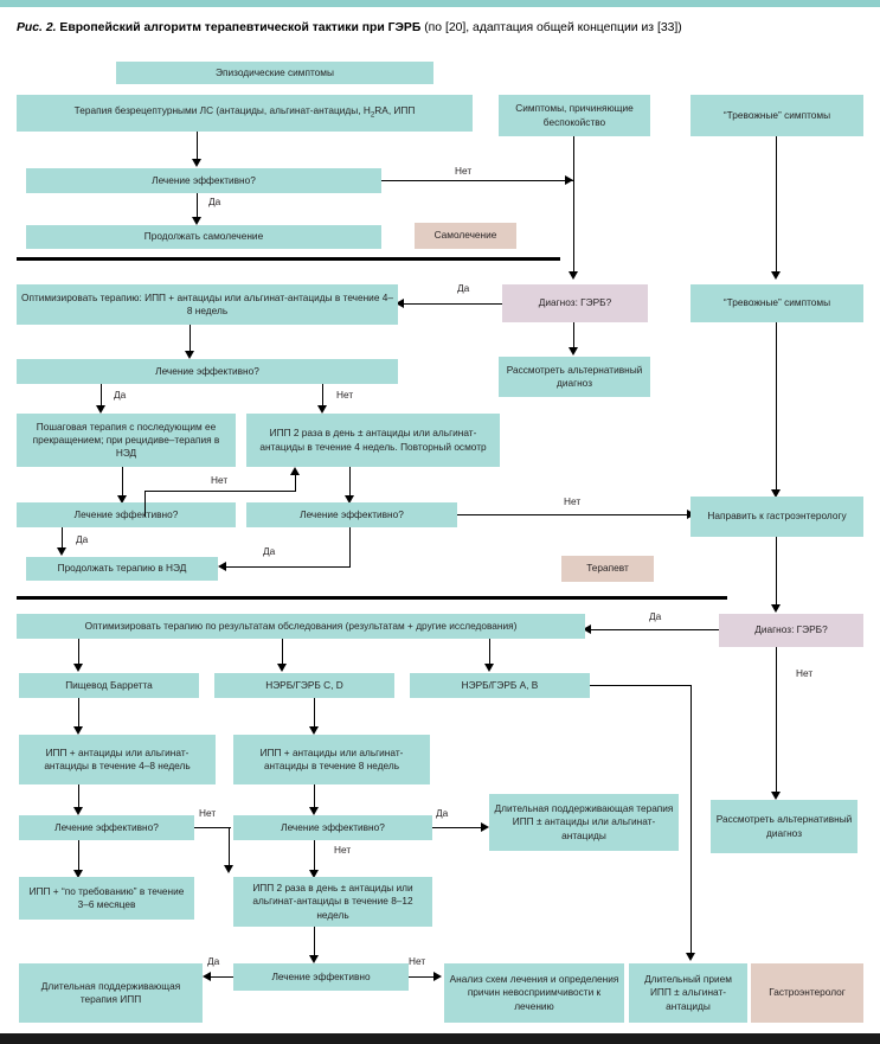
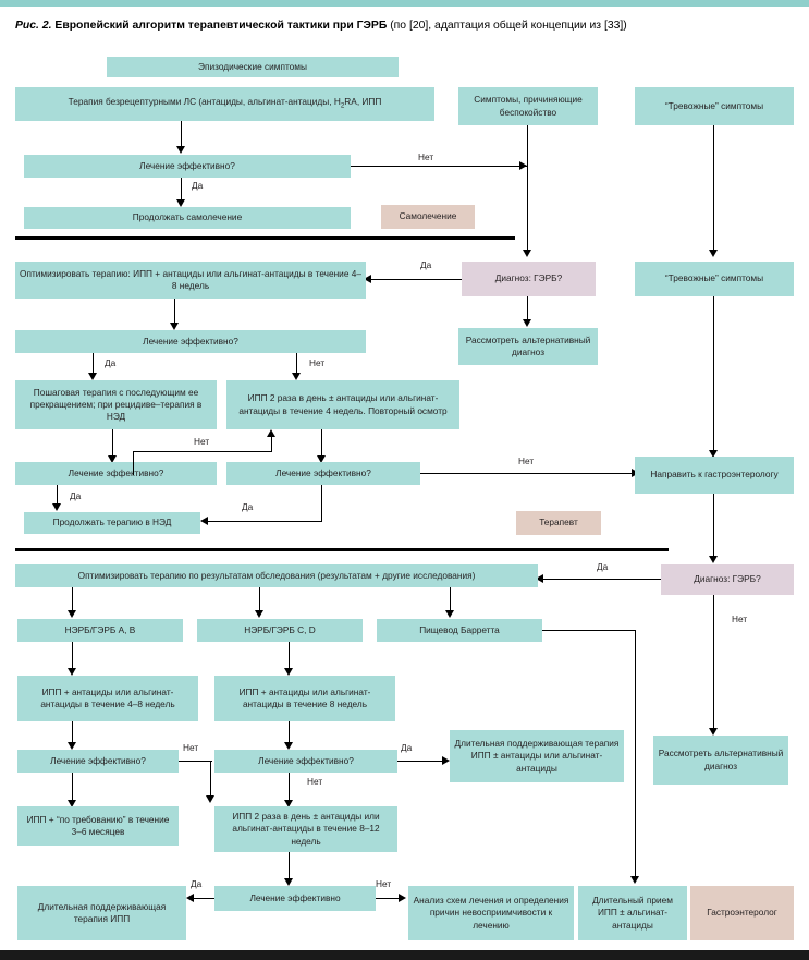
  Рис. 2. Европейский алгоритм терапевтической тактики при ГЭРБ (по [20], адаптация общей концепции из [33])
  Эпизодические симптомы
  Терапия безрецептурными ЛС (антациды, альгинат-антациды, H RA, ИПП
  Лечение эффективно?
  Нет
  Да
  Продолжать самолечение
  Самолечение
  Симптомы, причиняющие беспокойство
  “Тревожные” симптомы
  Диагноз: ГЭРБ?
  “Тревожные” симптомы
  Да
  Рассмотреть альтернативный диагноз
  Оптимизировать терапию: ИПП + антациды или альгинат-антациды в течение 4–8 недель
  Лечение эффективно?
  Да
  Нет
  Пошаговая терапия с последующим ее прекращением; при рецидиве–терапия в НЭД
  ИПП 2 раза в день ± антациды или альгинат-антациды в течение 4 недель. Повторный осмотр
  Лечение эффетивно?
  Лечение эффективно?
  Нет
  Да
  Продолжать терапию в НЭД
  Да
  Нет
  Направить к гастроэнтерологу
  Терапевт
  Диагноз: ГЭРБ?
  Да
  Нет
  Рассмотреть альтернативный диагноз
  Оптимизировать терапию по результатам обследования (результатам + другие исследования)
- Пищевод Барретта
+ НЭРБ/ГЭРБ A, B
  НЭРБ/ГЭРБ C, D
- НЭРБ/ГЭРБ A, B
+ Пищевод Барретта
  ИПП + антациды или альгинат-антациды в течение 4–8 недель
  ИПП + антациды или альгинат-антациды в течение 8 недель
  Лечение эффективно?
  Лечение эффективно?
  Нет
  ИПП + “по требованию” в течение 3–6 месяцев
  Да
  Длительная поддерживающая терапия ИПП ± антациды или альгинат-антациды
  Нет
  ИПП 2 раза в день ± антациды или альгинат-антациды в течение 8–12 недель
  Лечение эффективно
  Длительная поддерживающая терапия ИПП
  Да
  Нет
  Анализ схем лечения и определения причин невосприимчивости к лечению
  Длительный прием ИПП ± альгинат-антациды
  Гастроэнтеролог
